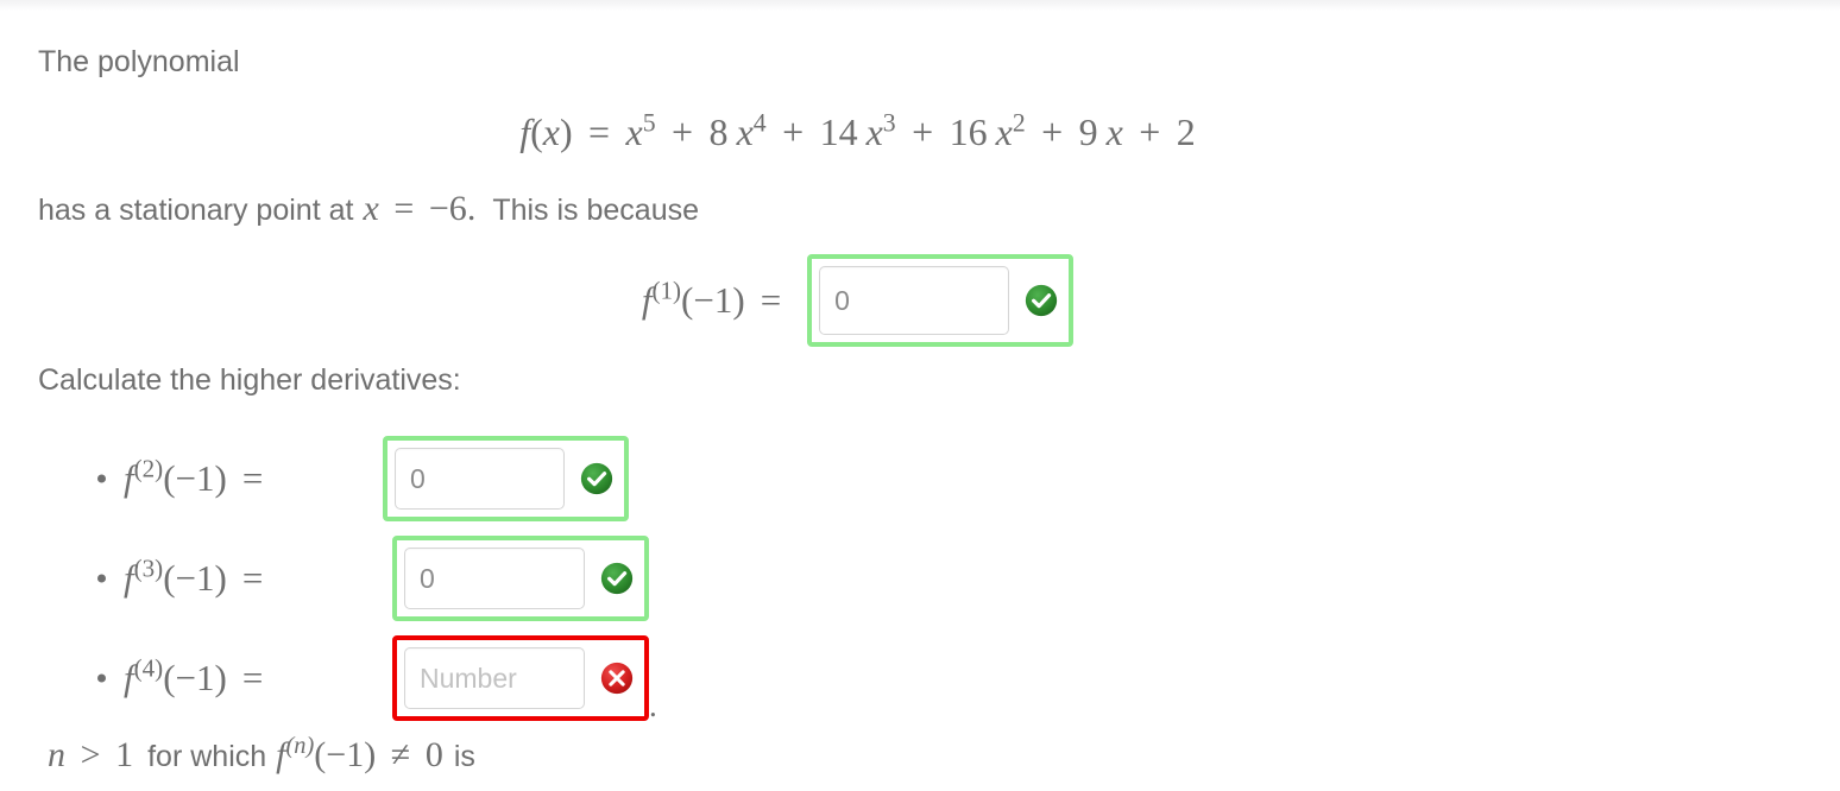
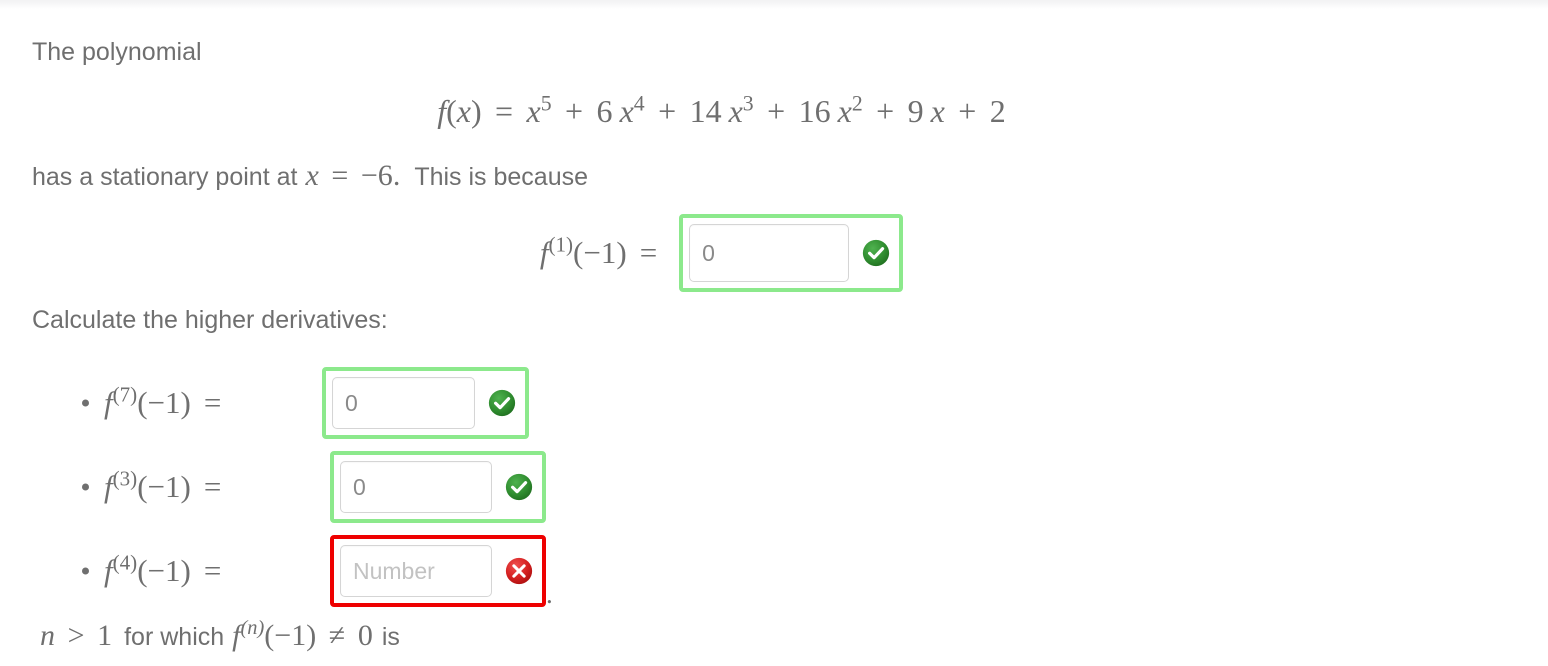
  The polynomial
- f(x) = x5 + 8 x4 + 14 x3 + 16 x2 + 9 x + 2
+ f(x) = x5 + 6 x4 + 14 x3 + 16 x2 + 9 x + 2
  has a stationary point at
  x = −6.
  This is because
  f(1)(−1) =
  0
  Calculate the higher derivatives:
- f(2)(−1) =
+ f(7)(−1) =
  0
  f(3)(−1) =
  0
  f(4)(−1) =
  Number
  .
  n > 1
  for which
  f(n)(−1) ≠ 0
  is
